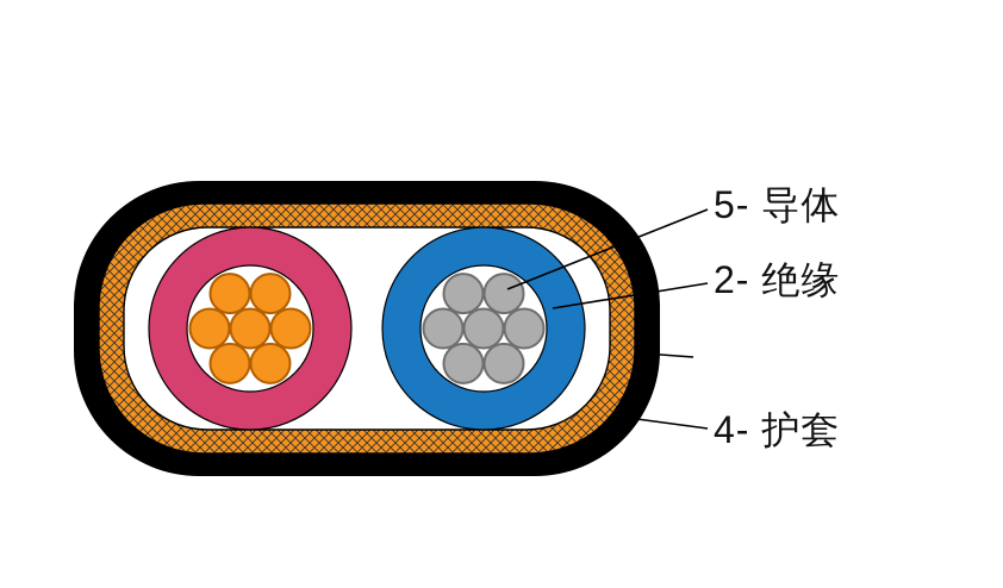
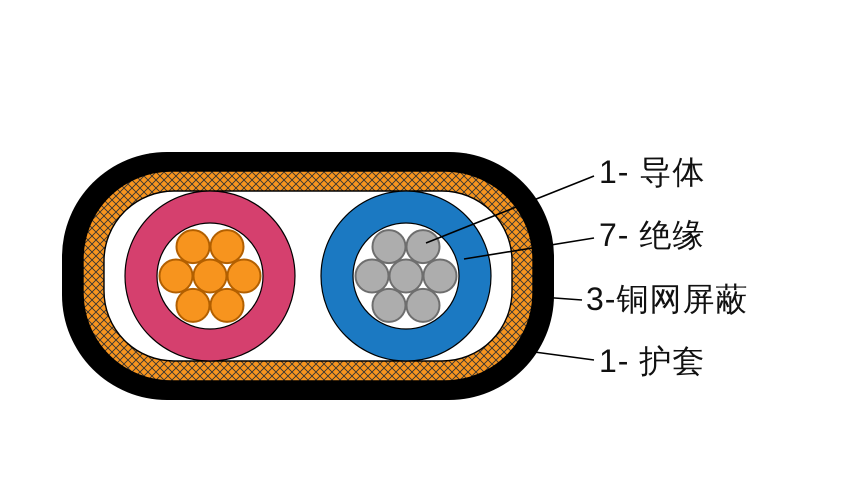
- 5- 导体
+ 1- 导体
- 2- 绝缘
+ 7- 绝缘
+ 3-铜网屏蔽
- 4- 护套
+ 1- 护套
